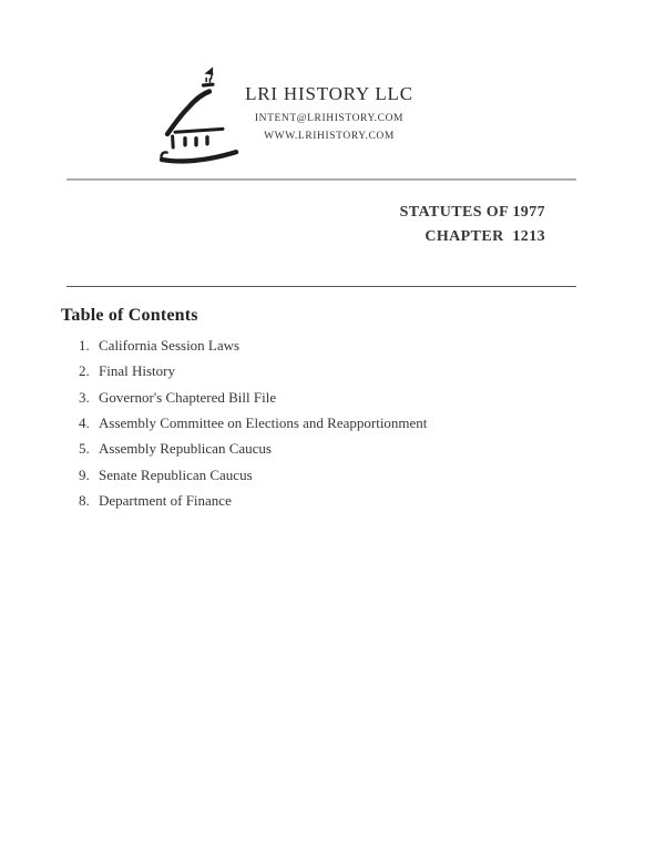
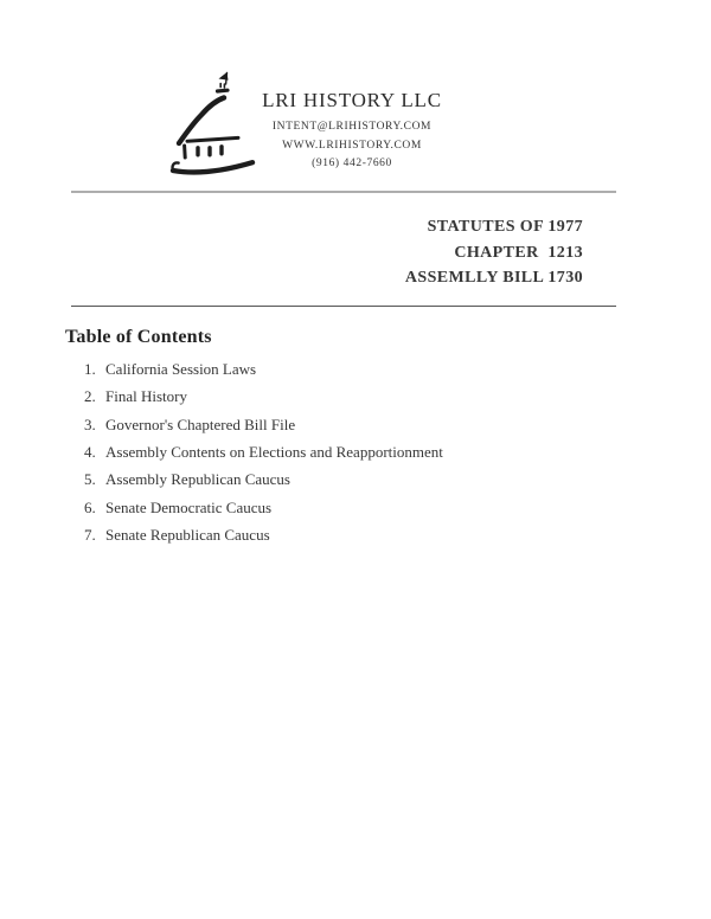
  LRI HISTORY LLC
  INTENT@LRIHISTORY.COM
  WWW.LRIHISTORY.COM
+ (916) 442-7660
  STATUTES OF 1977
  CHAPTER 1213
+ ASSEMLLY BILL 1730
  Table of Contents
  1.
  California Session Laws
  2.
  Final History
  3.
  Governor's Chaptered Bill File
  4.
- Assembly Committee on Elections and Reapportionment
+ Assembly Contents on Elections and Reapportionment
  5.
  Assembly Republican Caucus
+ 6.
+ Senate Democratic Caucus
- 9.
+ 7.
  Senate Republican Caucus
- 8.
- Department of Finance
